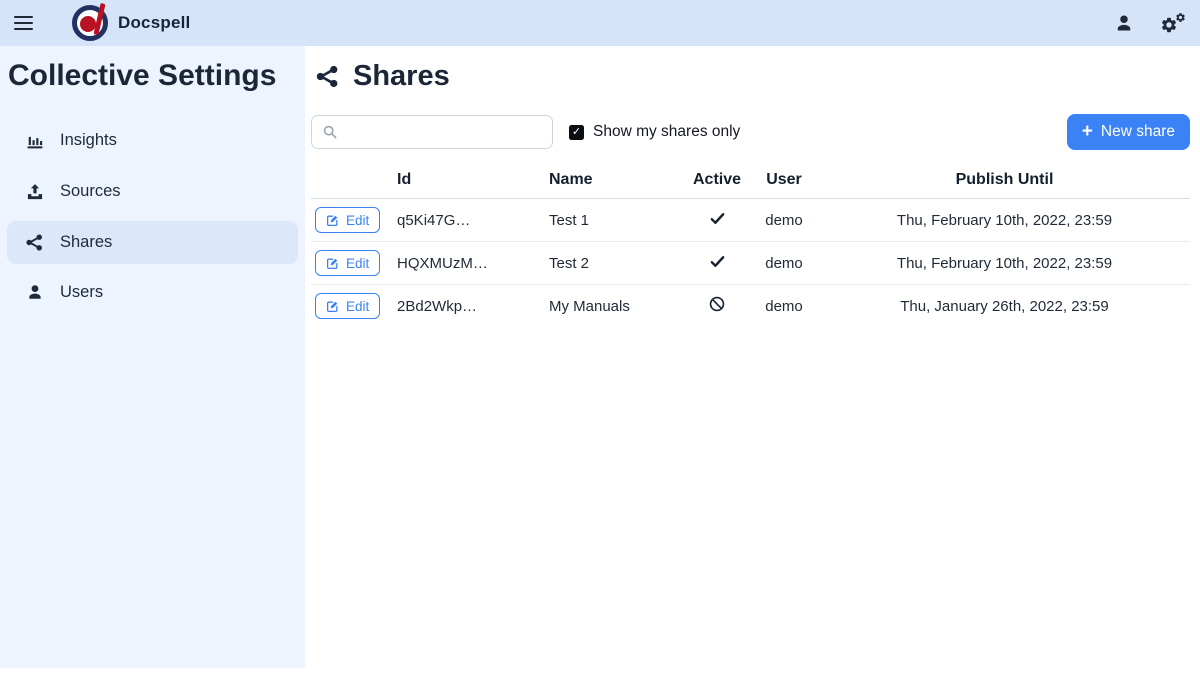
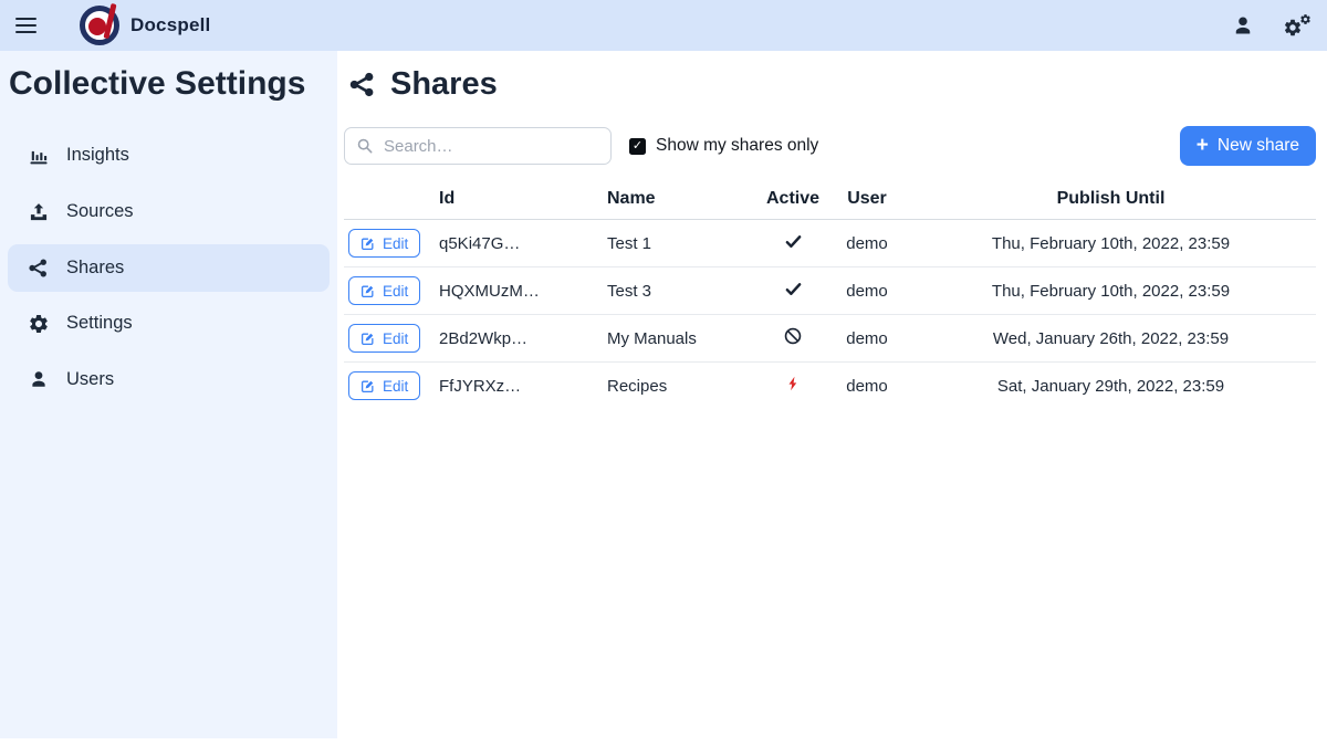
  Docspell
  Collective Settings
  Insights
  Sources
  Shares
+ Settings
  Users
  Shares
+ Search…
  ✓
  Show my shares only
  +
  New share
  	Id	Name	Active	User	Publish Until
  Edit	q5Ki47G…	Test 1		demo	Thu, February 10th, 2022, 23:59
- Edit	HQXMUzM…	Test 2		demo	Thu, February 10th, 2022, 23:59
+ Edit	HQXMUzM…	Test 3		demo	Thu, February 10th, 2022, 23:59
- Edit	2Bd2Wkp…	My Manuals		demo	Thu, January 26th, 2022, 23:59
+ Edit	2Bd2Wkp…	My Manuals		demo	Wed, January 26th, 2022, 23:59
+ Edit	FfJYRXz…	Recipes		demo	Sat, January 29th, 2022, 23:59
